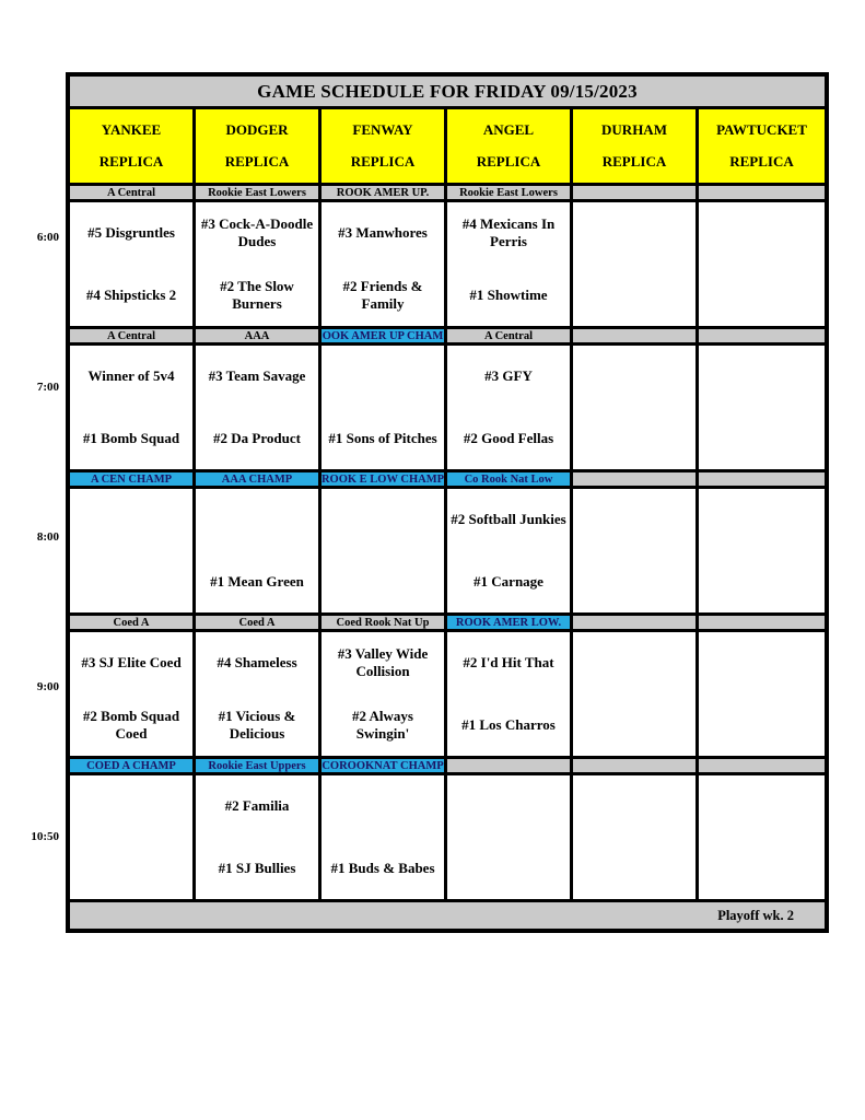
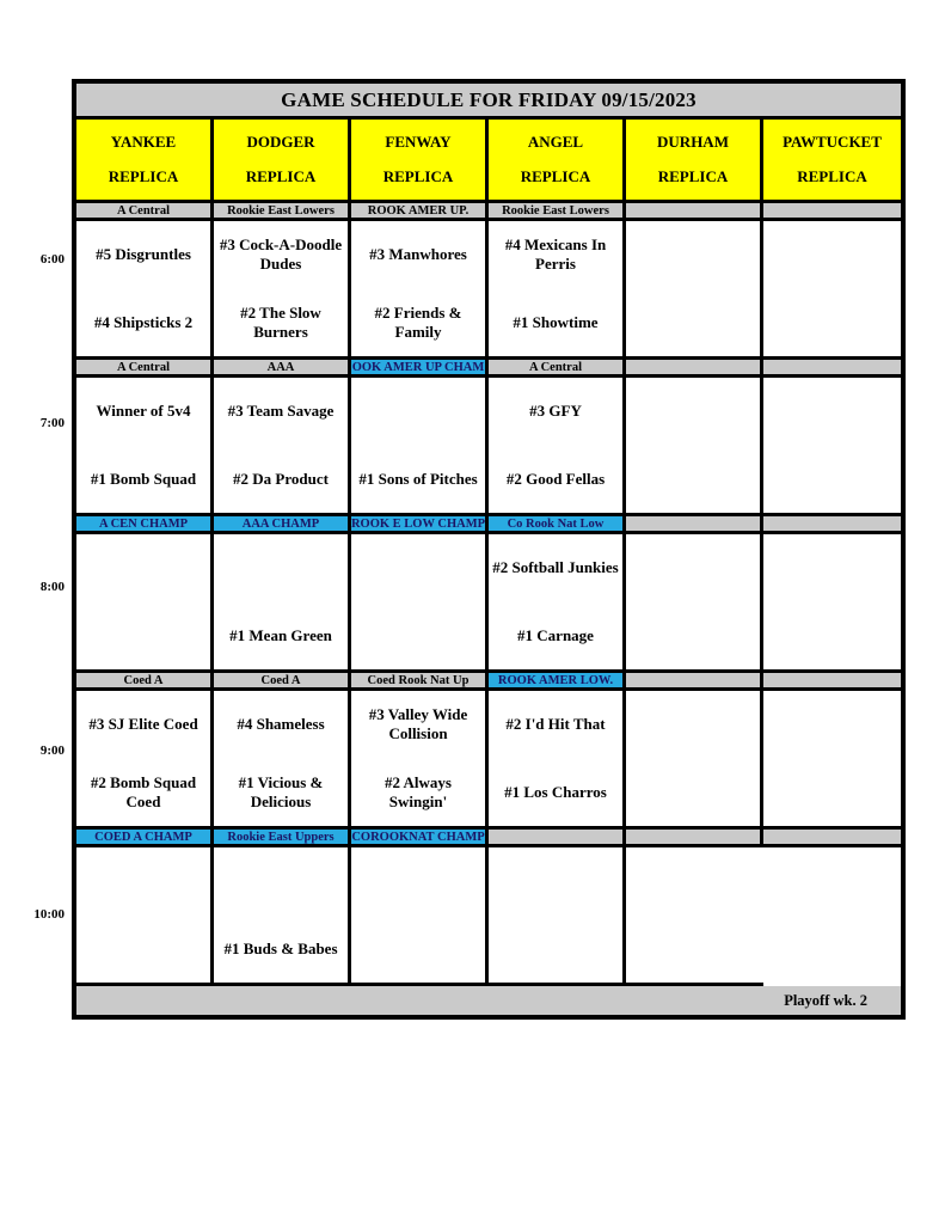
  6:00
  7:00
  8:00
  9:00
- 10:50
+ 10:00
  GAME SCHEDULE FOR FRIDAY 09/15/2023
  YANKEE
  REPLICA
  DODGER
  REPLICA
  FENWAY
  REPLICA
  ANGEL
  REPLICA
  DURHAM
  REPLICA
  PAWTUCKET
  REPLICA
  A Central
  Rookie East Lowers
  ROOK AMER UP.
  Rookie East Lowers
  #5 Disgruntles
  #4 Shipsticks 2
  #3 Cock-A-Doodle Dudes
  #2 The Slow Burners
  #3 Manwhores
  #2 Friends & Family
  #4 Mexicans In Perris
  #1 Showtime
  A Central
  AAA
  OOK AMER UP CHAM
  A Central
  Winner of 5v4
  #1 Bomb Squad
  #3 Team Savage
  #2 Da Product
  #1 Sons of Pitches
  #3 GFY
  #2 Good Fellas
  A CEN CHAMP
  AAA CHAMP
  ROOK E LOW CHAMP
  Co Rook Nat Low
  #1 Mean Green
  #2 Softball Junkies
  #1 Carnage
  Coed A
  Coed A
  Coed Rook Nat Up
  ROOK AMER LOW.
  #3 SJ Elite Coed
  #2 Bomb Squad Coed
  #4 Shameless
  #1 Vicious & Delicious
  #3 Valley Wide Collision
  #2 Always Swingin'
  #2 I'd Hit That
  #1 Los Charros
  COED A CHAMP
  Rookie East Uppers
  COROOKNAT CHAMP
- #2 Familia
- #1 SJ Bullies
  #1 Buds & Babes
  Playoff wk. 2
